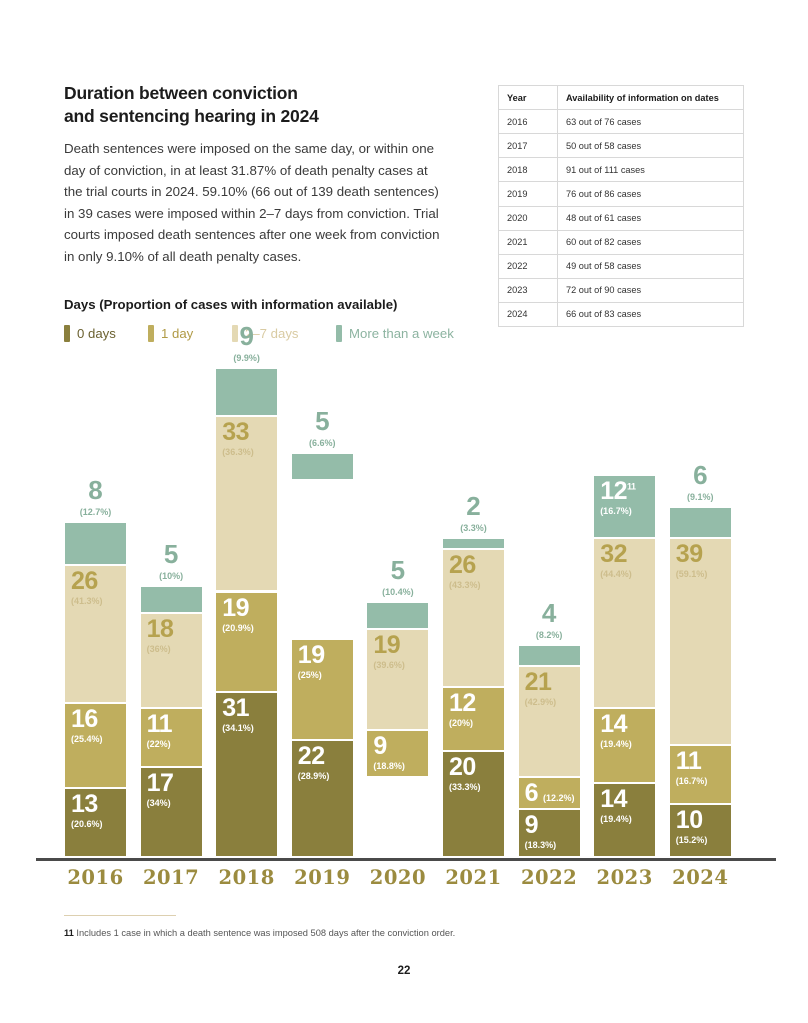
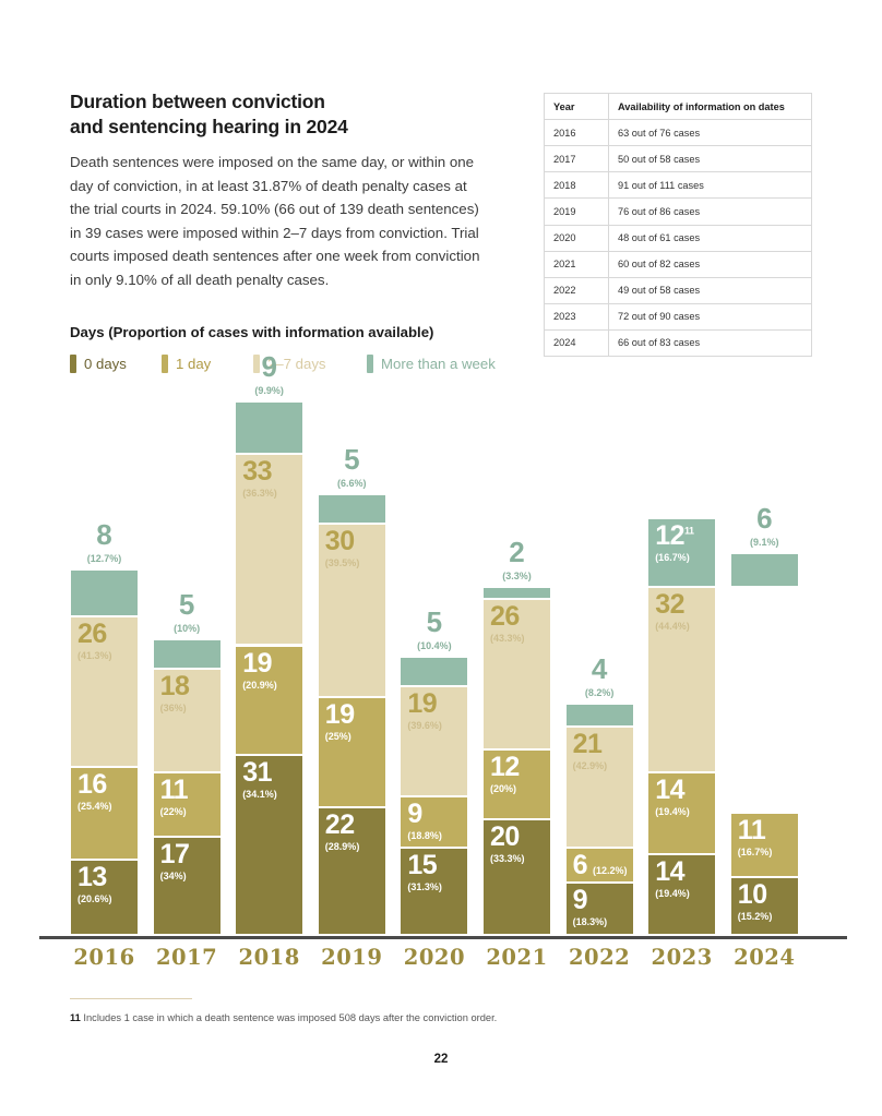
  Duration between conviction
  and sentencing hearing in 2024
  Death sentences were imposed on the same day, or within one day of conviction, in at least 31.87% of death penalty cases at the trial courts in 2024. 59.10% (66 out of 139 death sentences) in 39 cases were imposed within 2–7 days from conviction. Trial courts imposed death sentences after one week from conviction in only 9.10% of all death penalty cases.
  Days (Proportion of cases with information available)
  0 days
  1 day
  2–7 days
  More than a week
  Year	Availability of information on dates
  2016	63 out of 76 cases
  2017	50 out of 58 cases
  2018	91 out of 111 cases
  2019	76 out of 86 cases
  2020	48 out of 61 cases
  2021	60 out of 82 cases
  2022	49 out of 58 cases
  2023	72 out of 90 cases
  2024	66 out of 83 cases
  13
  (20.6%)
  16
  (25.4%)
  26
  (41.3%)
  8
  (12.7%)
  17
  (34%)
  11
  (22%)
  18
  (36%)
  5
  (10%)
  31
  (34.1%)
  19
  (20.9%)
  33
  (36.3%)
  9
  (9.9%)
  22
  (28.9%)
  19
  (25%)
+ 30
+ (39.5%)
  5
  (6.6%)
+ 15
+ (31.3%)
  9
  (18.8%)
  19
  (39.6%)
  5
  (10.4%)
  20
  (33.3%)
  12
  (20%)
  26
  (43.3%)
  2
  (3.3%)
  9
  (18.3%)
  6 (12.2%)
  21
  (42.9%)
  4
  (8.2%)
  14
  (19.4%)
  14
  (19.4%)
  32
  (44.4%)
  1211
  (16.7%)
  10
  (15.2%)
  11
  (16.7%)
- 39
- (59.1%)
  6
  (9.1%)
  2016
  2017
  2018
  2019
  2020
  2021
  2022
  2023
  2024
  11 Includes 1 case in which a death sentence was imposed 508 days after the conviction order.
  22
